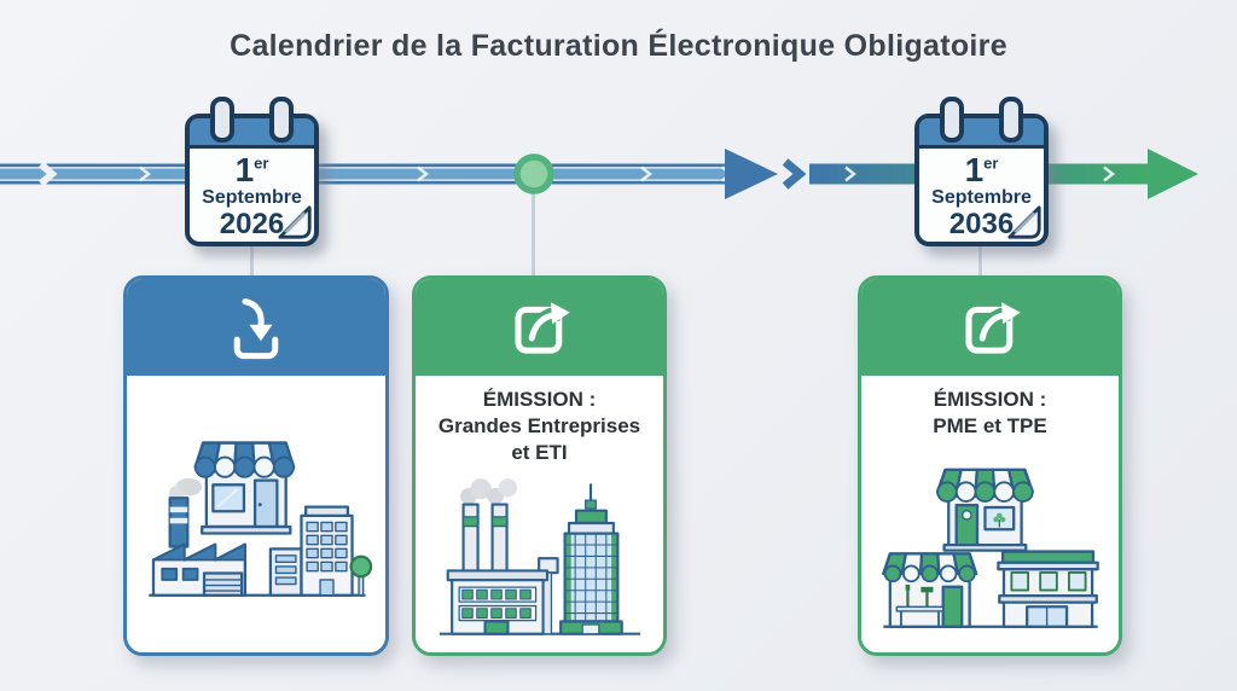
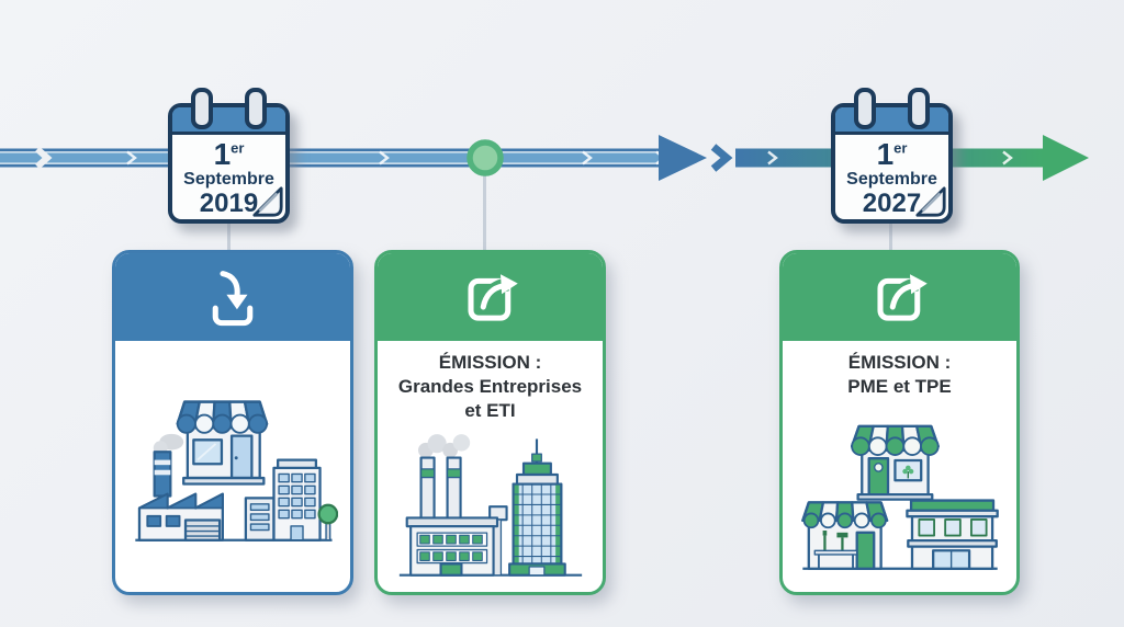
- Calendrier de la Facturation Électronique Obligatoire
  1er
  Septembre
- 2026
+ 2019
  1er
  Septembre
- 2036
+ 2027
  ÉMISSION :
  Grandes Entreprises
  et ETI
  ÉMISSION :
  PME et TPE
